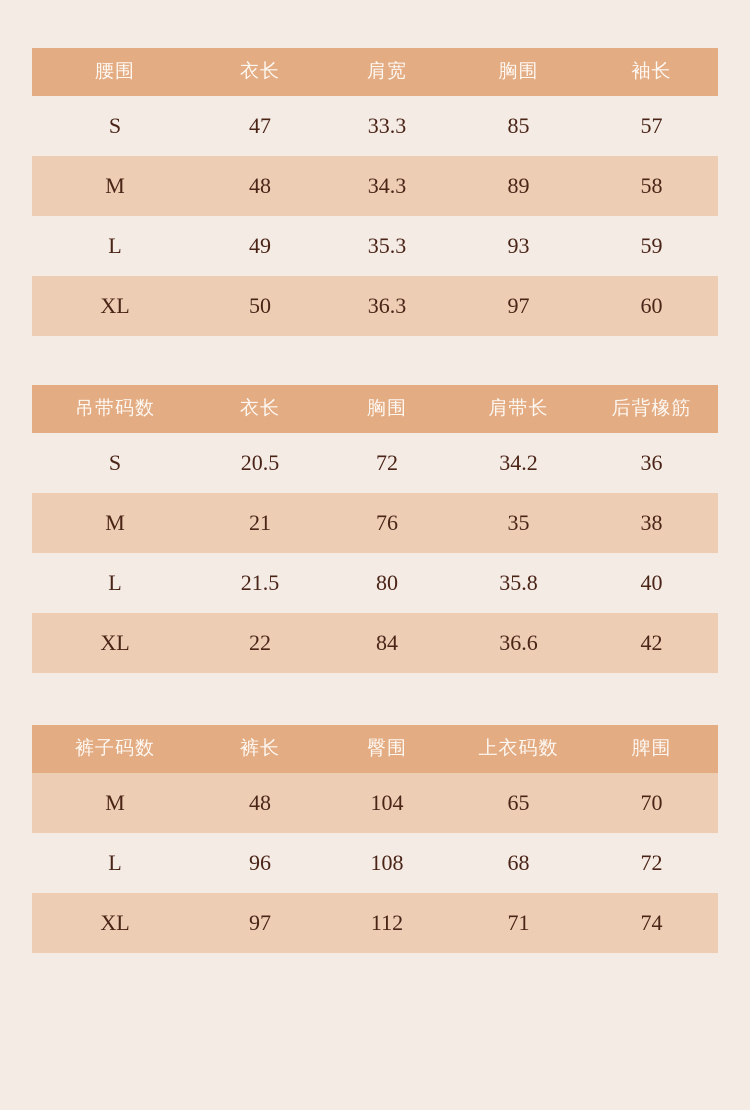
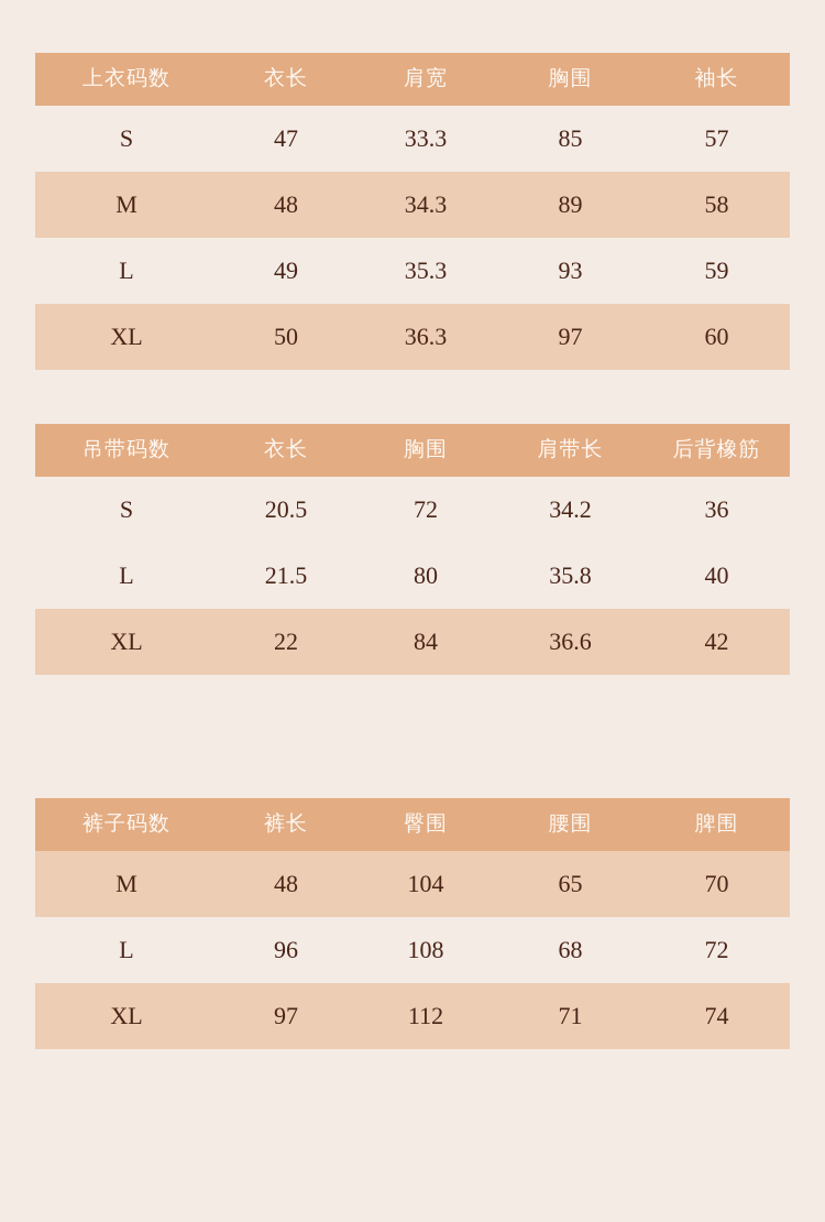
- 腰围	衣长	肩宽	胸围	袖长
+ 上衣码数	衣长	肩宽	胸围	袖长
  S	47	33.3	85	57
  M	48	34.3	89	58
  L	49	35.3	93	59
  XL	50	36.3	97	60
  吊带码数	衣长	胸围	肩带长	后背橡筋
  S	20.5	72	34.2	36
- M	21	76	35	38
  L	21.5	80	35.8	40
  XL	22	84	36.6	42
- 裤子码数	裤长	臀围	上衣码数	脾围
+ 裤子码数	裤长	臀围	腰围	脾围
  M	48	104	65	70
  L	96	108	68	72
  XL	97	112	71	74
